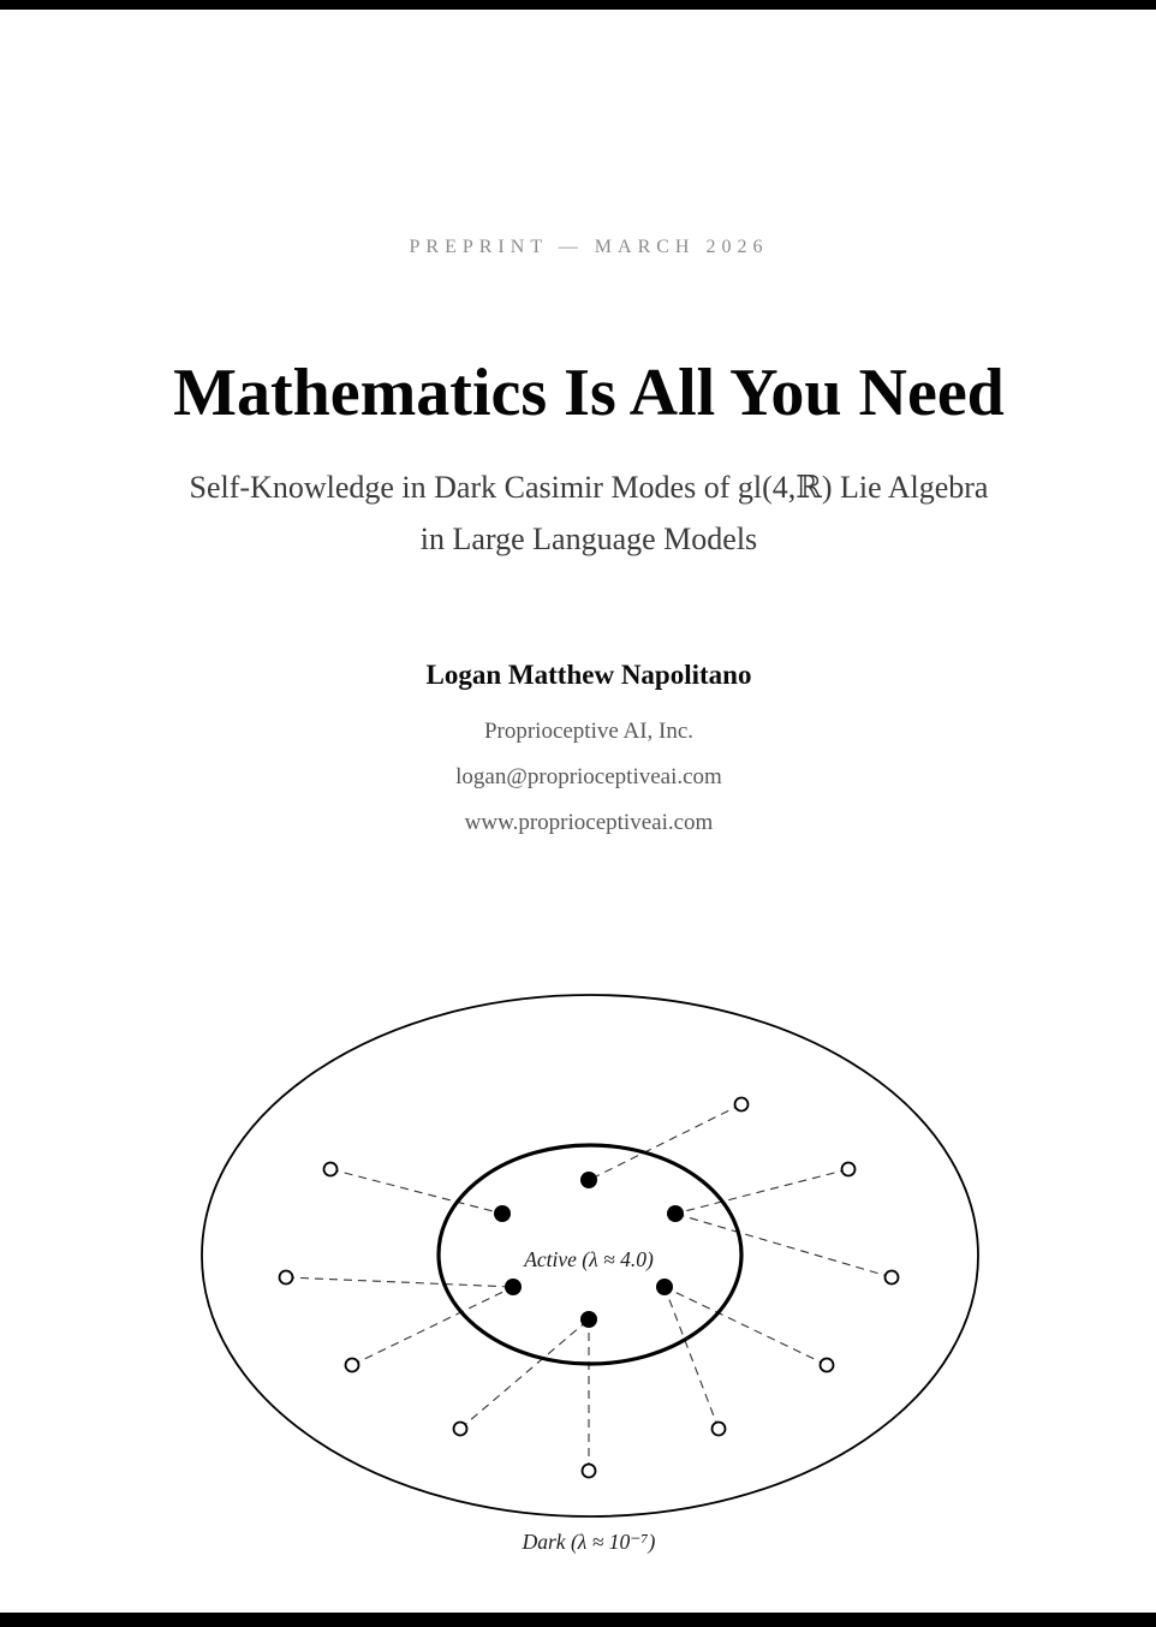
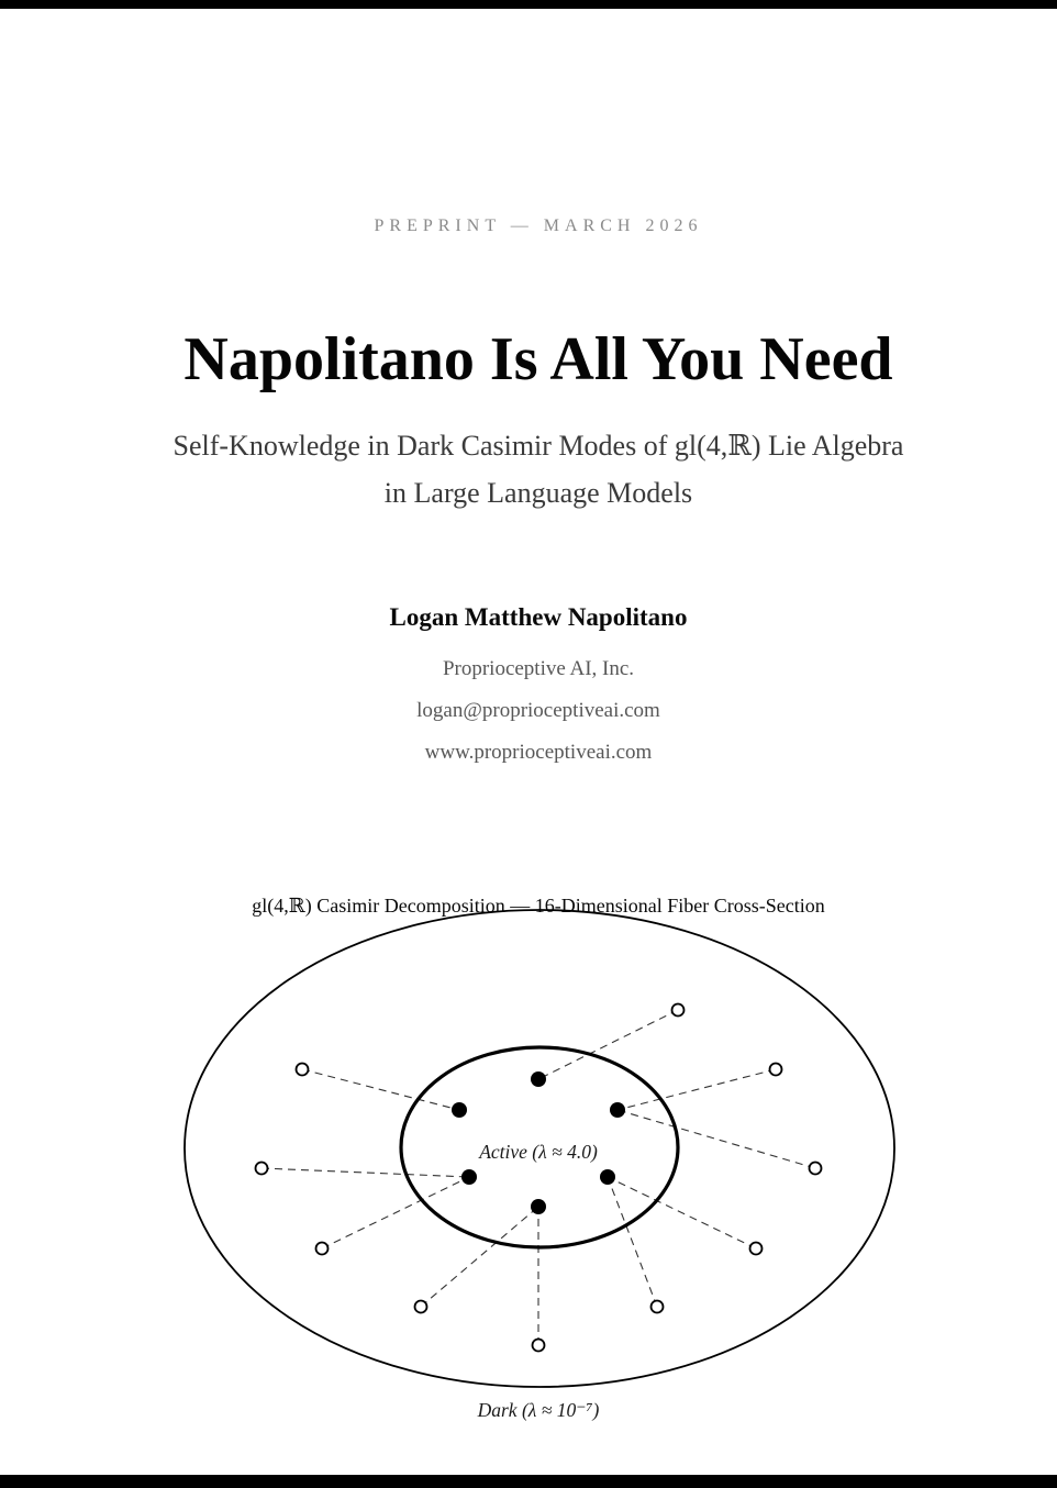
  PREPRINT — MARCH 2026
- Mathematics Is All You Need
+ Napolitano Is All You Need
  Self-Knowledge in Dark Casimir Modes of gl(4,ℝ) Lie Algebra
  in Large Language Models
  Logan Matthew Napolitano
  Proprioceptive AI, Inc.
  logan@proprioceptiveai.com
  www.proprioceptiveai.com
+ gl(4,ℝ) Casimir Decomposition — 16-Dimensional Fiber Cross-Section
  Active (λ ≈ 4.0)
  Dark (λ ≈ 10⁻⁷)
